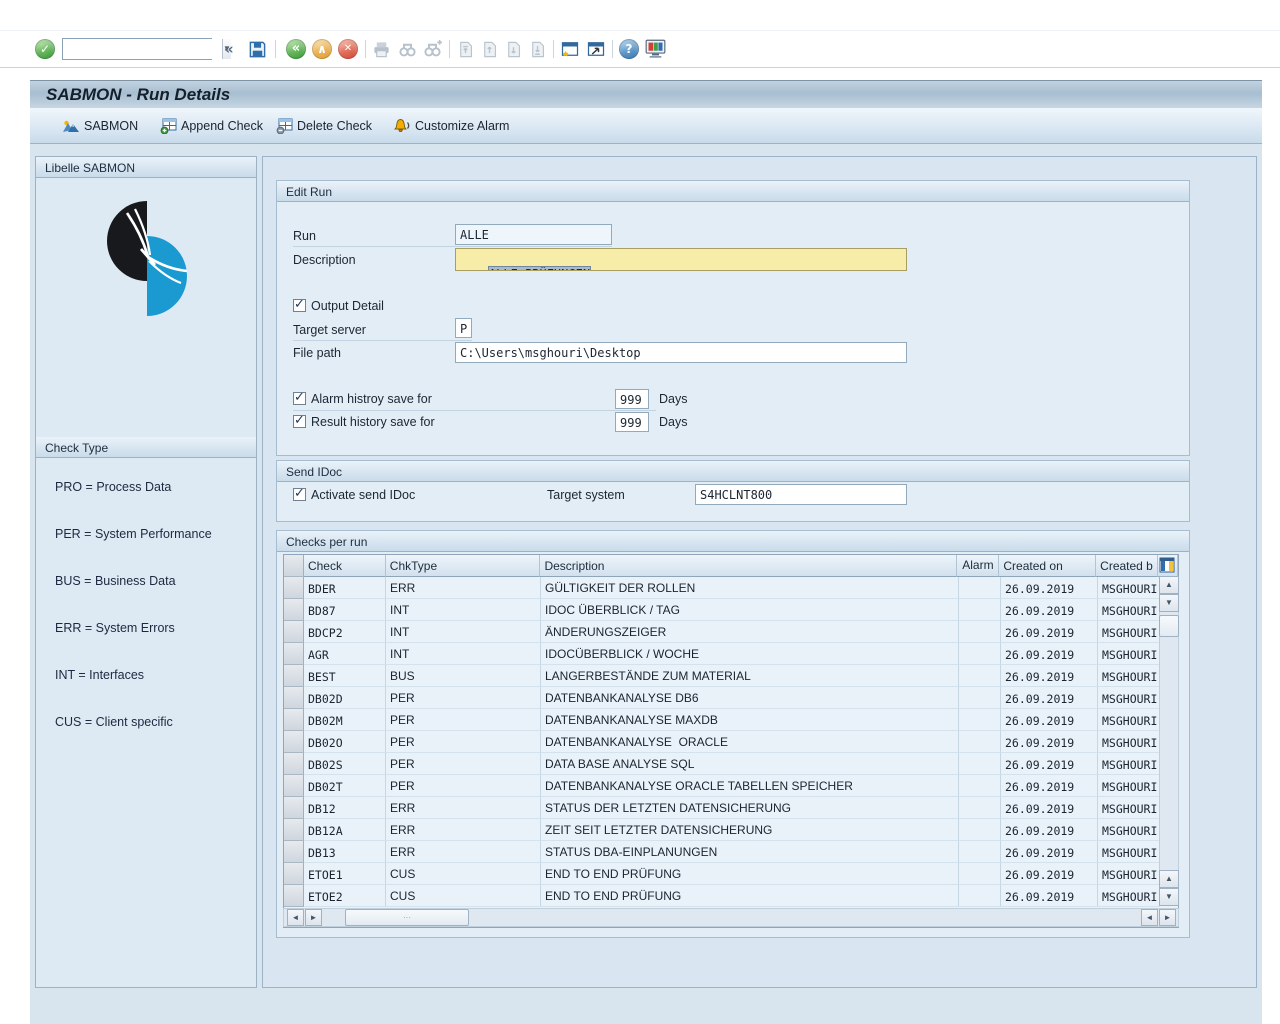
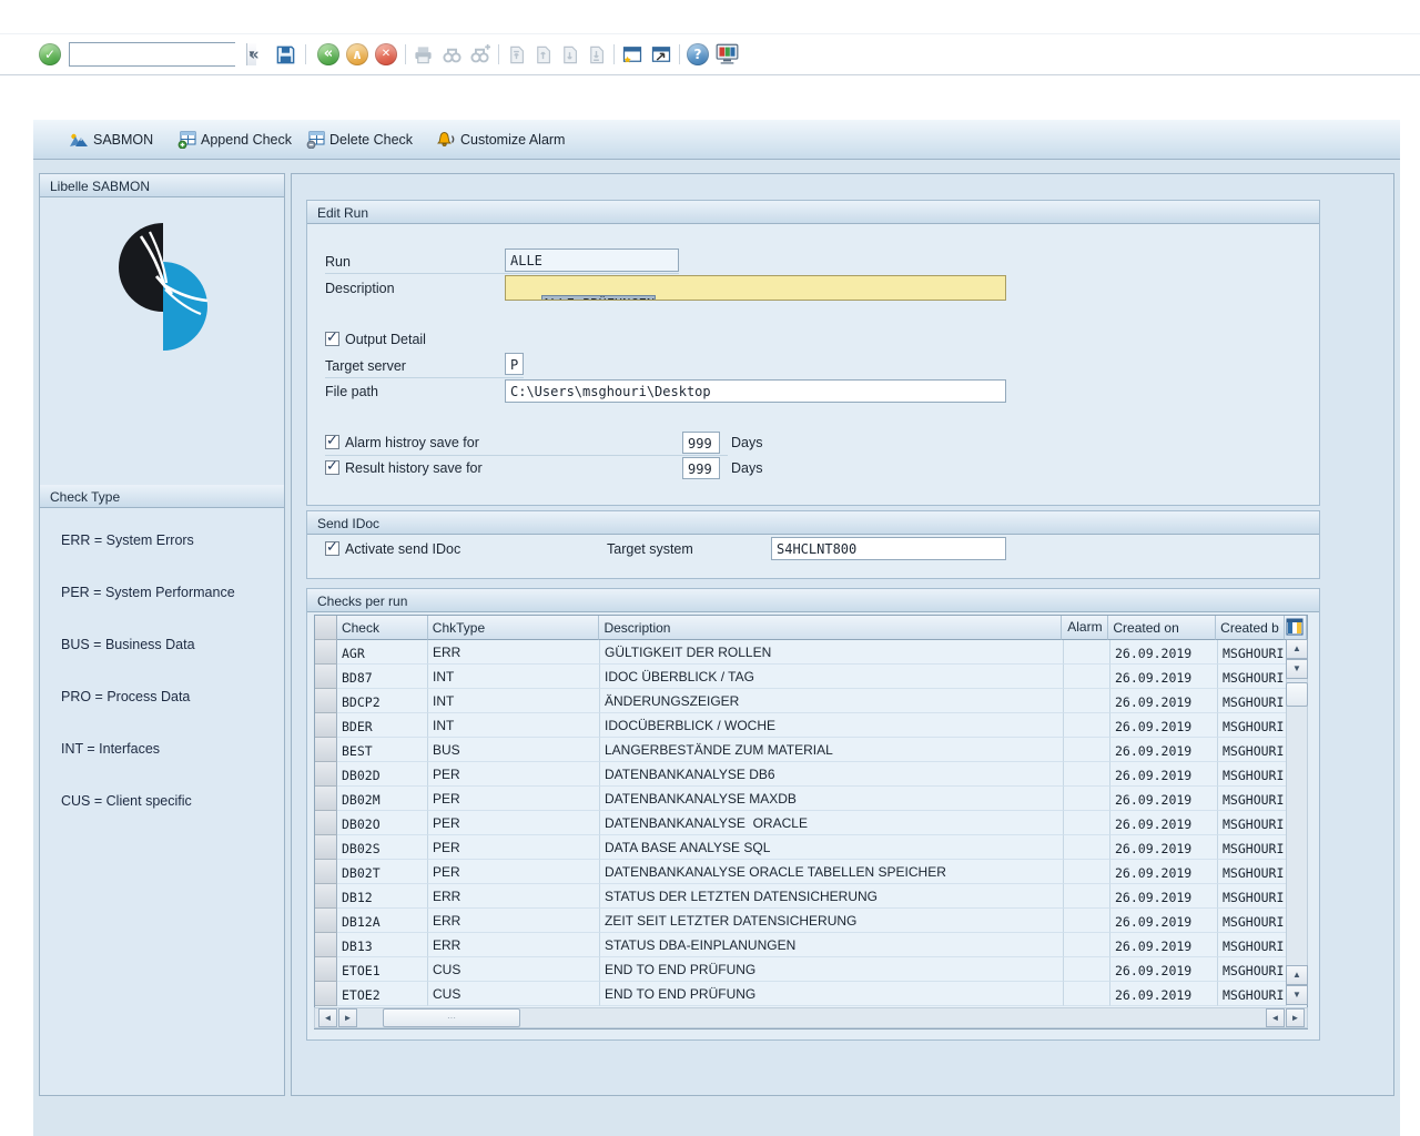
  ✓
  ▼
  «
  «
  ∧
  ✕
  ?
- SABMON - Run Details
  SABMON
  Append Check
  Delete Check
  Customize Alarm
  Libelle SABMON
  Check Type
- PRO = Process Data
+ ERR = System Errors
  PER = System Performance
  BUS = Business Data
- ERR = System Errors
+ PRO = Process Data
  INT = Interfaces
  CUS = Client specific
  Edit Run
  Run
  ALLE
  Description
  Output Detail
  Target server
  P
  File path
  C:\Users\msghouri\Desktop
  Alarm histroy save for
  999
  Days
  Result history save for
  999
  Days
  Send IDoc
  Activate send IDoc
  Target system
  S4HCLNT800
  Checks per run
  Check
  ChkType
  Description
  Alarm
  Created on
  Created b
- BDER
+ AGR
  ERR
  GÜLTIGKEIT DER ROLLEN
  26.09.2019
  MSGHOURI
  BD87
  INT
  IDOC ÜBERBLICK / TAG
  26.09.2019
  MSGHOURI
  BDCP2
  INT
  ÄNDERUNGSZEIGER
  26.09.2019
  MSGHOURI
- AGR
+ BDER
  INT
  IDOCÜBERBLICK / WOCHE
  26.09.2019
  MSGHOURI
  BEST
  BUS
  LANGERBESTÄNDE ZUM MATERIAL
  26.09.2019
  MSGHOURI
  DB02D
  PER
  DATENBANKANALYSE DB6
  26.09.2019
  MSGHOURI
  DB02M
  PER
  DATENBANKANALYSE MAXDB
  26.09.2019
  MSGHOURI
  DB02O
  PER
  DATENBANKANALYSE ORACLE
  26.09.2019
  MSGHOURI
  DB02S
  PER
  DATA BASE ANALYSE SQL
  26.09.2019
  MSGHOURI
  DB02T
  PER
  DATENBANKANALYSE ORACLE TABELLEN SPEICHER
  26.09.2019
  MSGHOURI
  DB12
  ERR
  STATUS DER LETZTEN DATENSICHERUNG
  26.09.2019
  MSGHOURI
  DB12A
  ERR
  ZEIT SEIT LETZTER DATENSICHERUNG
  26.09.2019
  MSGHOURI
  DB13
  ERR
  STATUS DBA-EINPLANUNGEN
  26.09.2019
  MSGHOURI
  ETOE1
  CUS
  END TO END PRÜFUNG
  26.09.2019
  MSGHOURI
  ETOE2
  CUS
  END TO END PRÜFUNG
  26.09.2019
  MSGHOURI
  ▲
  ▼
  ▲
  ▼
  ◄
  ►
  ···
  ◄
  ►
